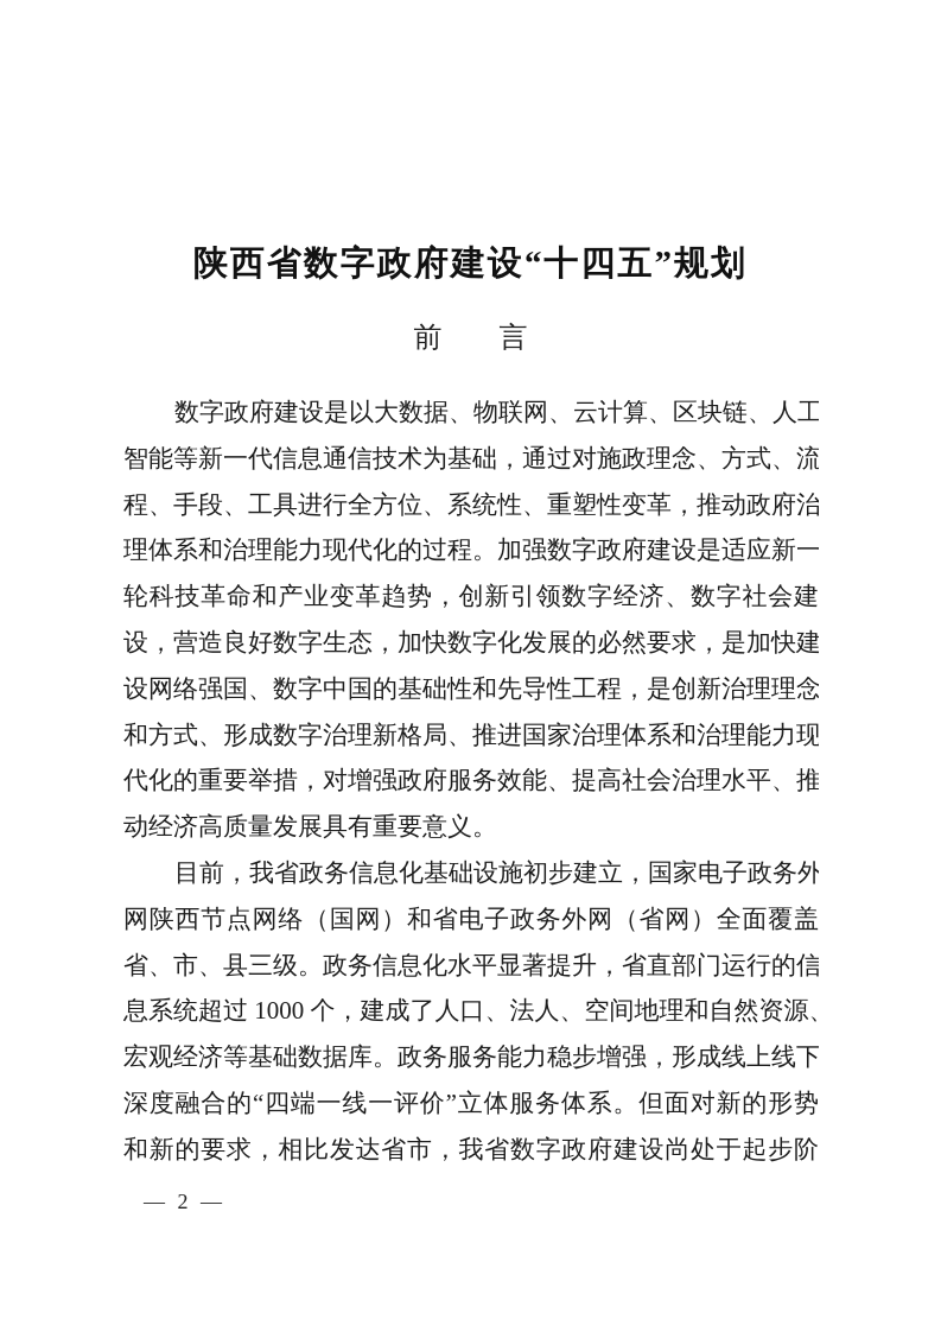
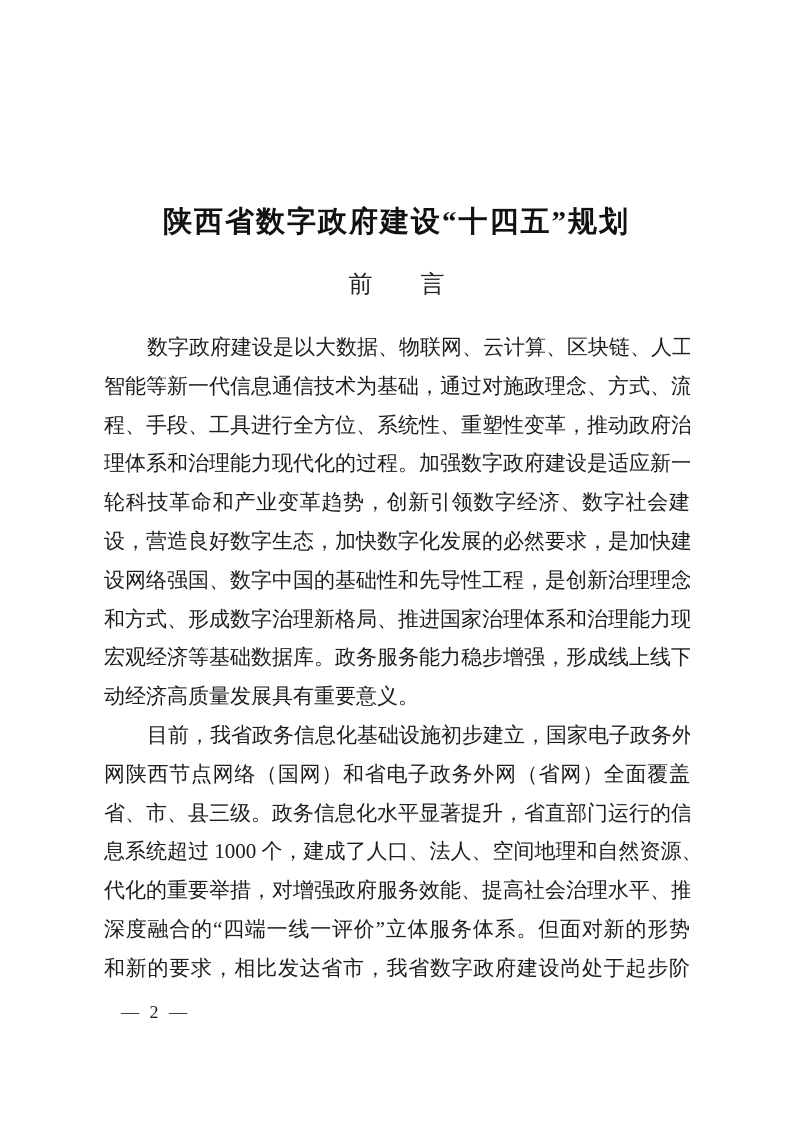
  陕西省数字政府建设“十四五”规划
  前 言
  数字政府建设是以大数据、物联网、云计算、区块链、人工
  智能等新一代信息通信技术为基础，通过对施政理念、方式、流
  程、手段、工具进行全方位、系统性、重塑性变革，推动政府治
  理体系和治理能力现代化的过程。加强数字政府建设是适应新一
  轮科技革命和产业变革趋势，创新引领数字经济、数字社会建
  设，营造良好数字生态，加快数字化发展的必然要求，是加快建
  设网络强国、数字中国的基础性和先导性工程，是创新治理理念
  和方式、形成数字治理新格局、推进国家治理体系和治理能力现
- 代化的重要举措，对增强政府服务效能、提高社会治理水平、推
+ 宏观经济等基础数据库。政务服务能力稳步增强，形成线上线下
  动经济高质量发展具有重要意义。
  目前，我省政务信息化基础设施初步建立，国家电子政务外
  网陕西节点网络（国网）和省电子政务外网（省网）全面覆盖
  省、市、县三级。政务信息化水平显著提升，省直部门运行的信
  息系统超过 1000 个，建成了人口、法人、空间地理和自然资源
- 宏观经济等基础数据库。政务服务能力稳步增强，形成线上线下
+ 代化的重要举措，对增强政府服务效能、提高社会治理水平、推
  深度融合的“四端一线一评价”立体服务体系。但面对新的形势
  和新的要求，相比发达省市，我省数字政府建设尚处于起步阶
  — 2 —
